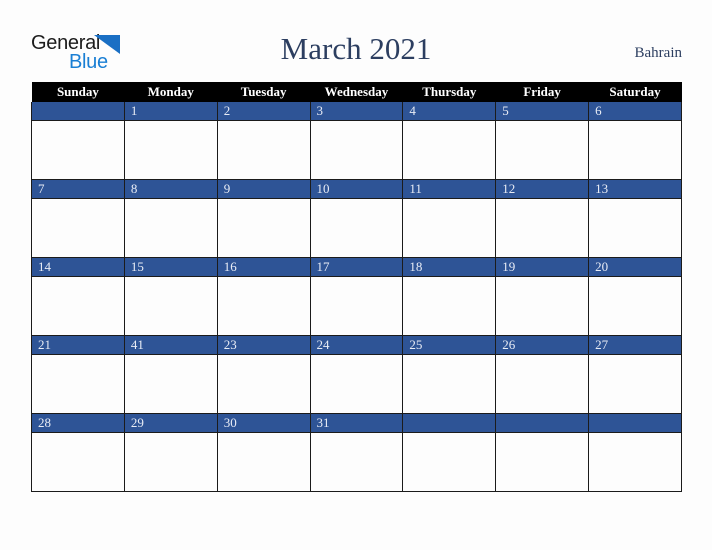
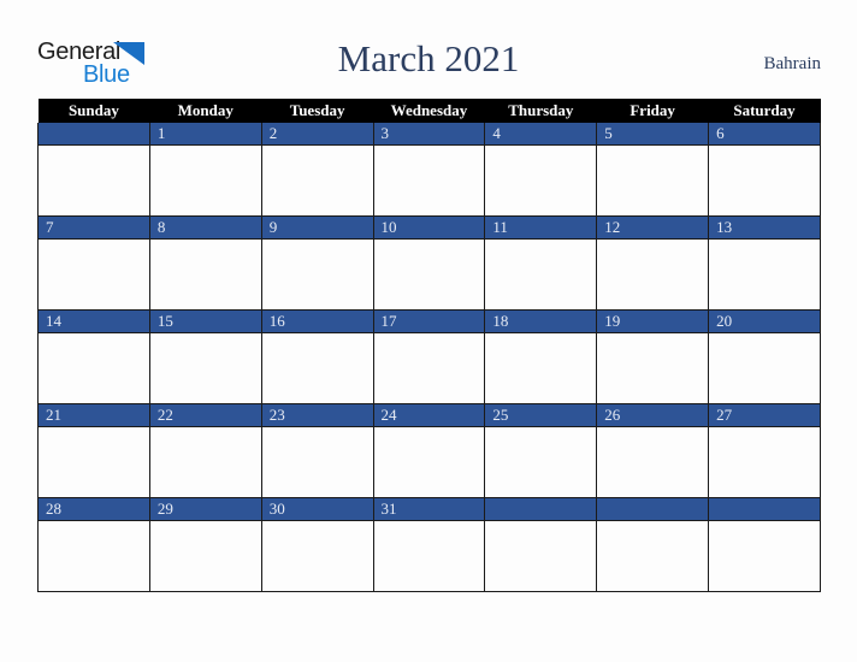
  General
  Blue
  March 2021
  Bahrain
  Sunday	Monday	Tuesday	Wednesday	Thursday	Friday	Saturday
  	1	2	3	4	5	6
  7	8	9	10	11	12	13
  14	15	16	17	18	19	20
- 21	41	23	24	25	26	27
+ 21	22	23	24	25	26	27
  28	29	30	31
